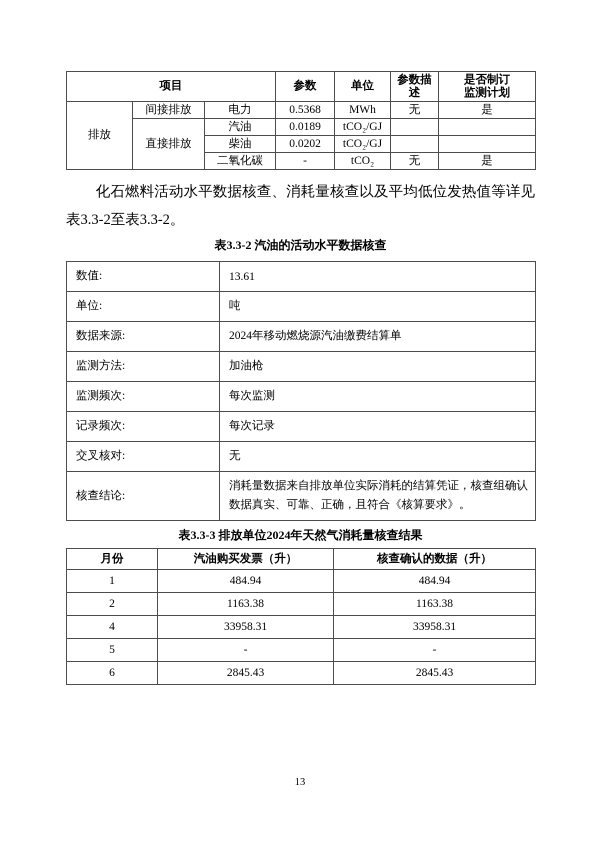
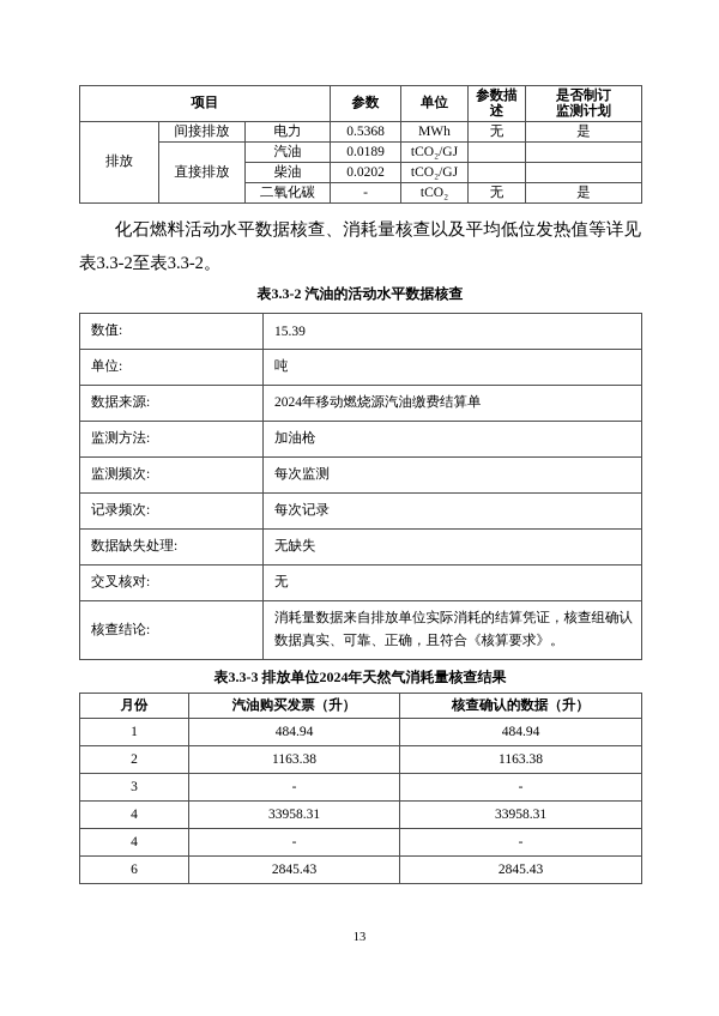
  项目	参数	单位	参数描 述	是否制订 监测计划
  排放	间接排放	电力	0.5368	MWh	无	是
  直接排放	汽油	0.0189	tCO₂/GJ
  柴油	0.0202	tCO₂/GJ
  二氧化碳	-	tCO₂	无	是
  化石燃料活动水平数据核查、消耗量核查以及平均低位发热值等详见表3.3-2至表3.3-2。
  表3.3-2 汽油的活动水平数据核查
- 数值:	13.61
+ 数值:	15.39
  单位:	吨
  数据来源:	2024年移动燃烧源汽油缴费结算单
  监测方法:	加油枪
  监测频次:	每次监测
  记录频次:	每次记录
+ 数据缺失处理:	无缺失
  交叉核对:	无
  核查结论:	消耗量数据来自排放单位实际消耗的结算凭证，核查组确认数据真实、可靠、正确，且符合《核算要求》。
  表3.3-3 排放单位2024年天然气消耗量核查结果
  月份	汽油购买发票（升）	核查确认的数据（升）
  1	484.94	484.94
  2	1163.38	1163.38
+ 3	-	-
  4	33958.31	33958.31
- 5	-	-
+ 4	-	-
  6	2845.43	2845.43
  13
